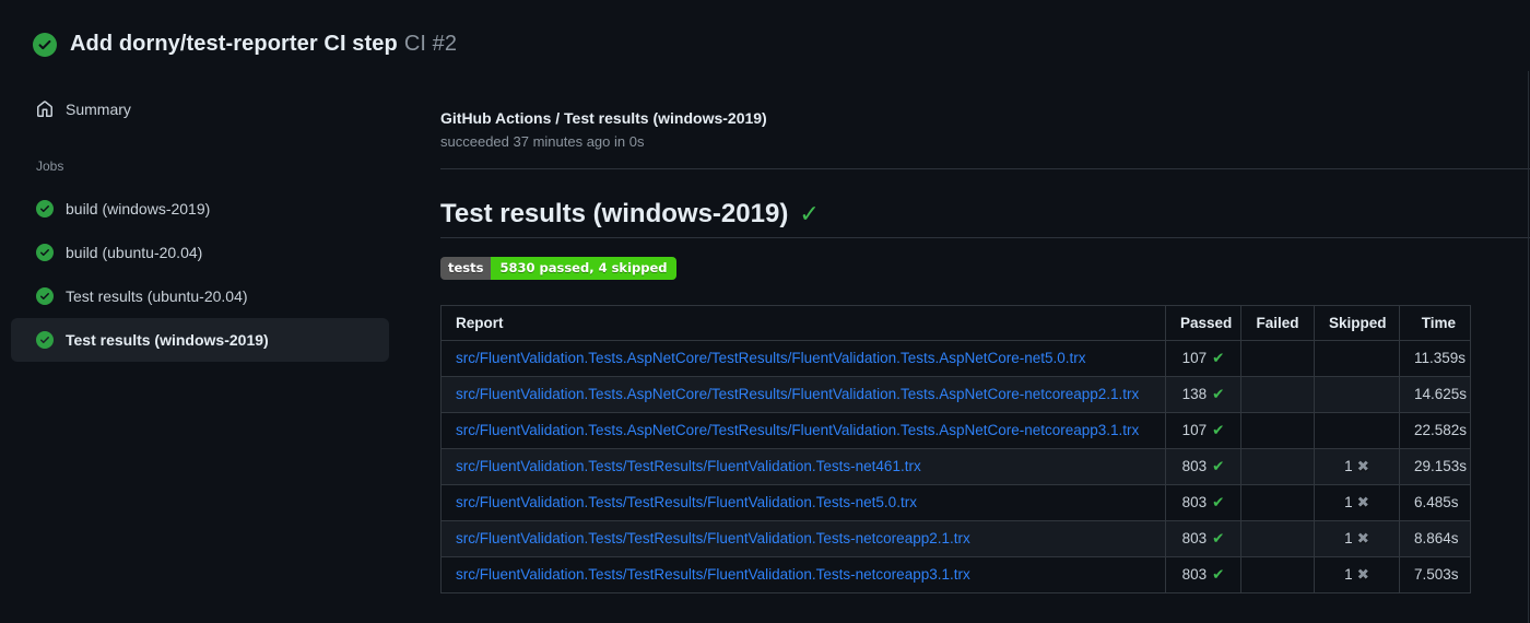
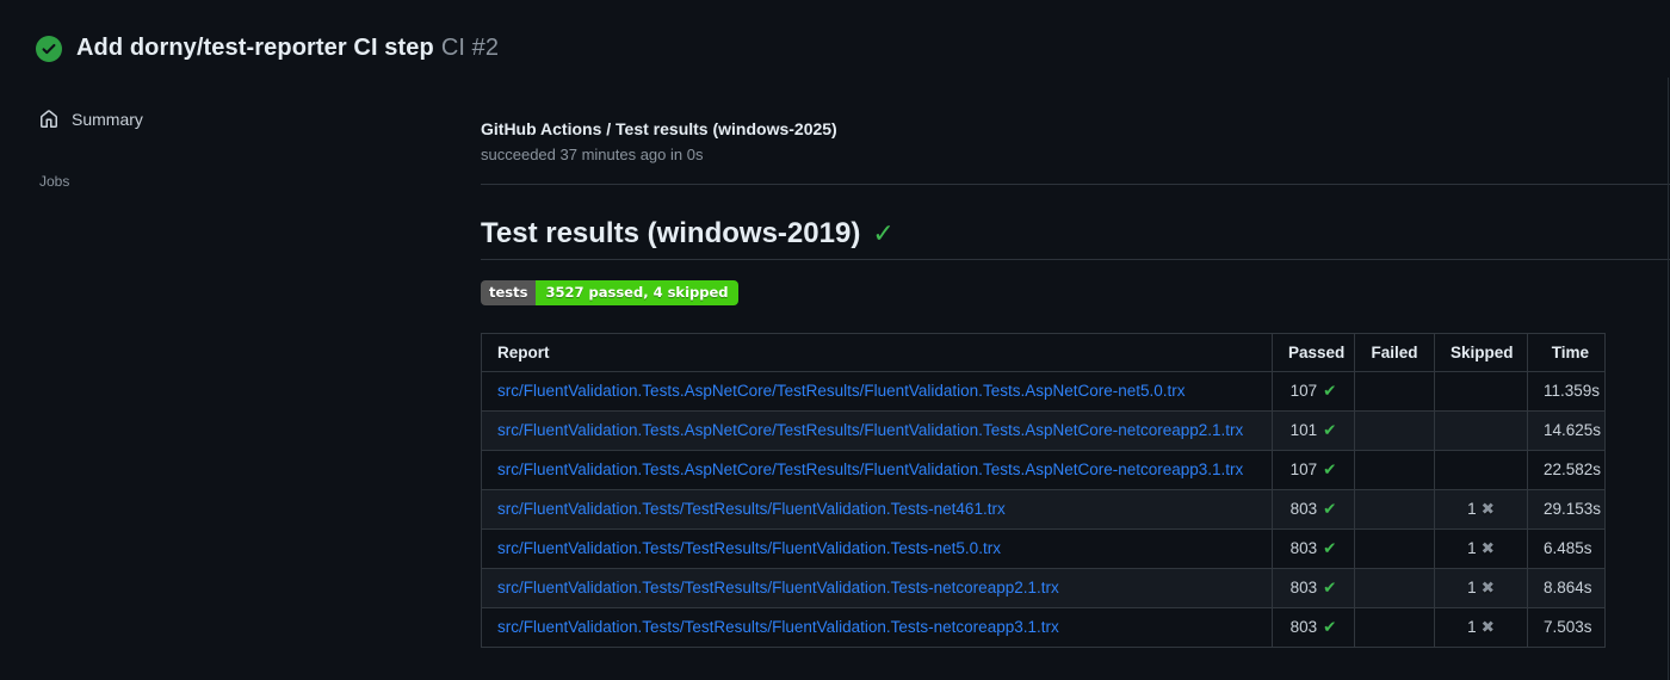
  Add dorny/test-reporter CI step CI #2
  Summary
  Jobs
- build (windows-2019)
- build (ubuntu-20.04)
- Test results (ubuntu-20.04)
- Test results (windows-2019)
- GitHub Actions / Test results (windows-2019)
+ GitHub Actions / Test results (windows-2025)
  succeeded 37 minutes ago in 0s
  Test results (windows-2019) ✓
  tests
- 5830 passed, 4 skipped
+ 3527 passed, 4 skipped
  Report	Passed	Failed	Skipped	Time
  src/FluentValidation.Tests.AspNetCore/TestResults/FluentValidation.Tests.AspNetCore-net5.0.trx	107 ✔			11.359s
- src/FluentValidation.Tests.AspNetCore/TestResults/FluentValidation.Tests.AspNetCore-netcoreapp2.1.trx	138 ✔			14.625s
+ src/FluentValidation.Tests.AspNetCore/TestResults/FluentValidation.Tests.AspNetCore-netcoreapp2.1.trx	101 ✔			14.625s
  src/FluentValidation.Tests.AspNetCore/TestResults/FluentValidation.Tests.AspNetCore-netcoreapp3.1.trx	107 ✔			22.582s
  src/FluentValidation.Tests/TestResults/FluentValidation.Tests-net461.trx	803 ✔		1 ✖	29.153s
  src/FluentValidation.Tests/TestResults/FluentValidation.Tests-net5.0.trx	803 ✔		1 ✖	6.485s
  src/FluentValidation.Tests/TestResults/FluentValidation.Tests-netcoreapp2.1.trx	803 ✔		1 ✖	8.864s
  src/FluentValidation.Tests/TestResults/FluentValidation.Tests-netcoreapp3.1.trx	803 ✔		1 ✖	7.503s
